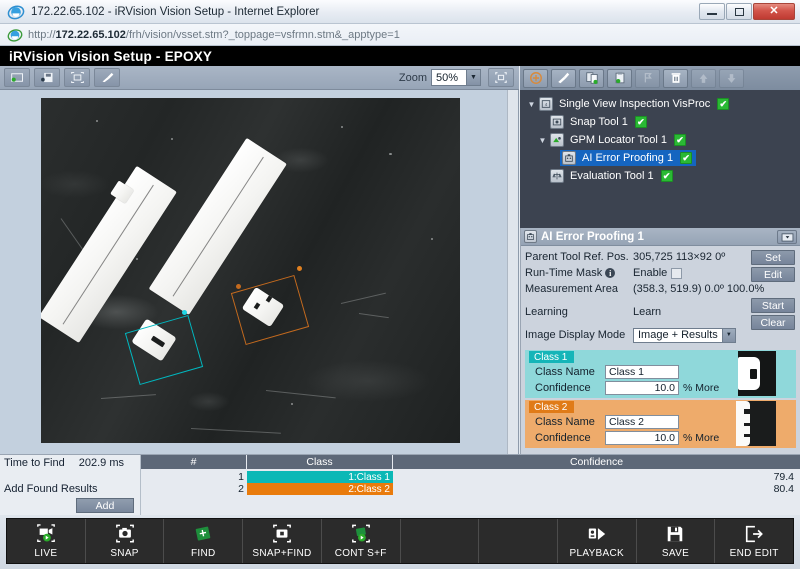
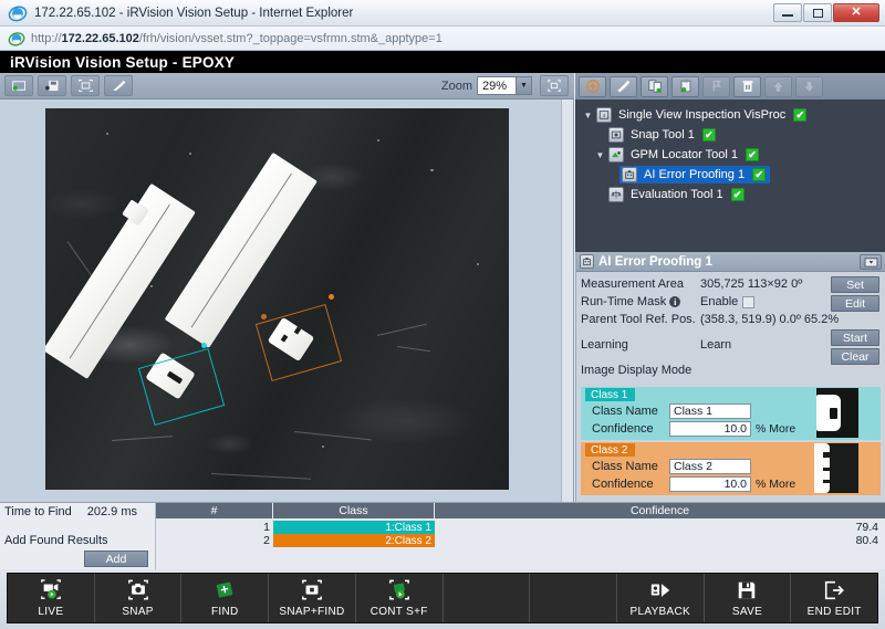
  172.22.65.102 - iRVision Vision Setup - Internet Explorer
  ✕
  http://172.22.65.102/frh/vision/vsset.stm?_toppage=vsfrmn.stm&_apptype=1
  iRVision Vision Setup - EPOXY
  Zoom
- 50%
+ 29%
  ▼
  Single View Inspection VisProc
  ✔
  Snap Tool 1
  ✔
  ▼
  GPM Locator Tool 1
  ✔
  AI Error Proofing 1
  ✔
  Evaluation Tool 1
  ✔
  AI Error Proofing 1
- Parent Tool Ref. Pos.
+ Measurement Area
  305,725 113×92 0º
  Set
  Run-Time Mask i
  Enable
  Edit
- Measurement Area
+ Parent Tool Ref. Pos.
- (358.3, 519.9) 0.0º 100.0%
+ (358.3, 519.9) 0.0º 65.2%
  Learning
  Learn
  Start
  Clear
  Image Display Mode
- Image + Results
  Class 1
  Class Name
  Class 1
  Confidence
  10.0
  % More
  Class 2
  Class Name
  Class 2
  Confidence
  10.0
  % More
  Time to Find
  202.9 ms
  Add Found Results
  Add
  #
  Class
  Confidence
  1
  1:Class 1
  79.4
  2
  2:Class 2
  80.4
  LIVE
  SNAP
  FIND
  SNAP+FIND
  CONT S+F
  PLAYBACK
  SAVE
  END EDIT
